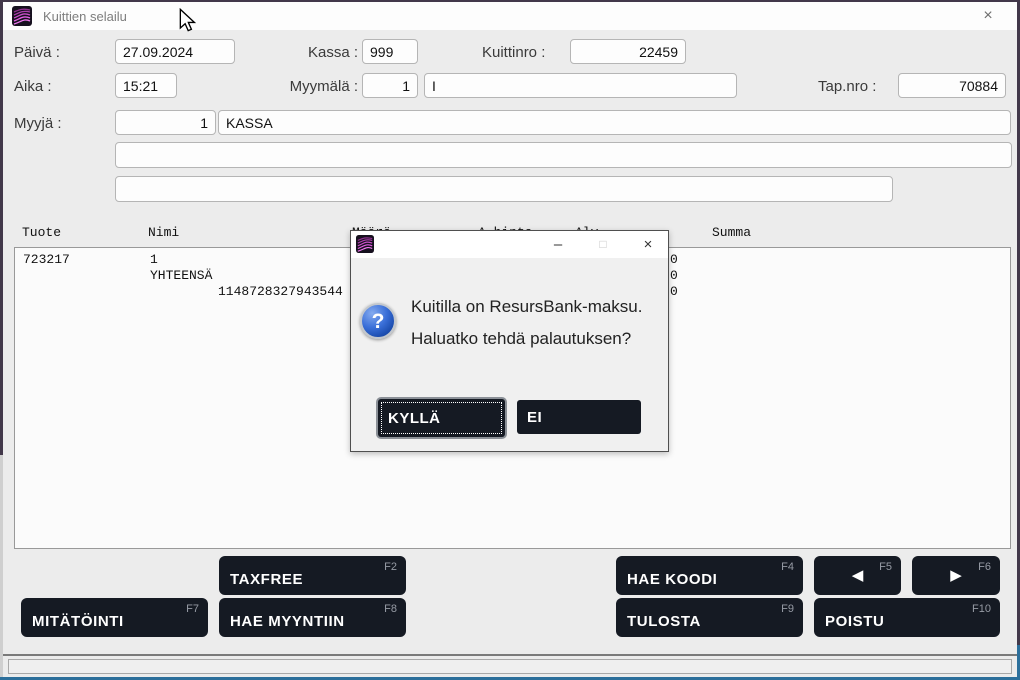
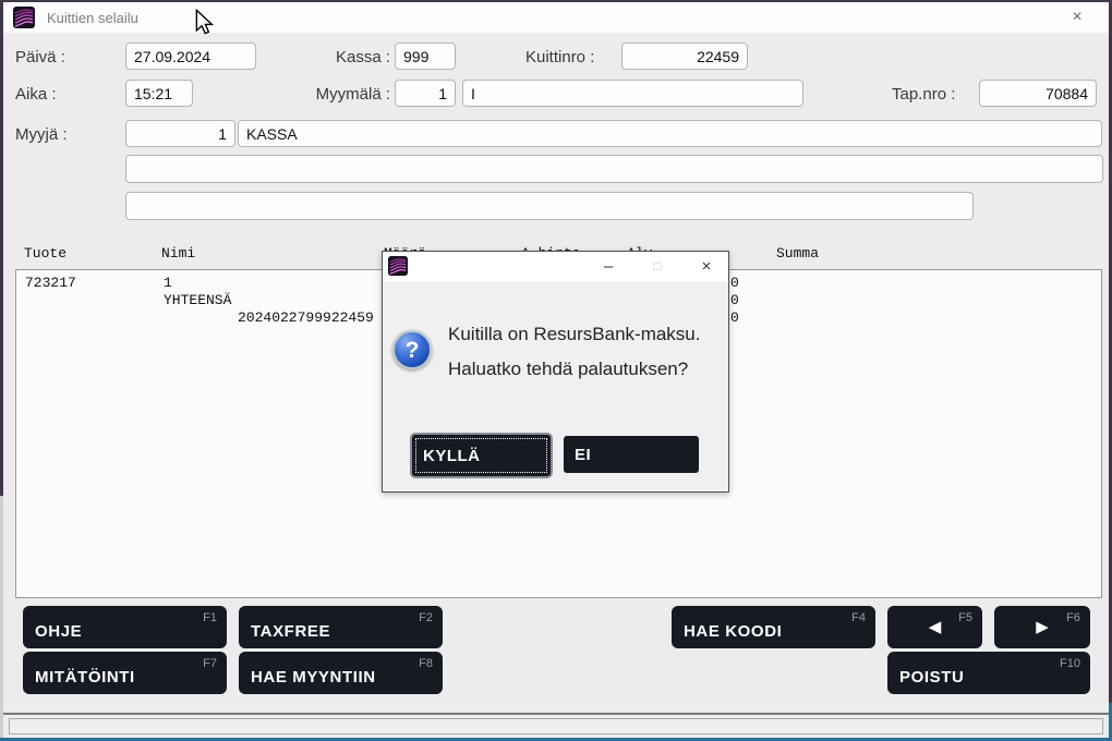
  Kuittien selailu
  ×
  Päivä :
  27.09.2024
  Kassa :
  999
  Kuittinro :
  22459
  Aika :
  15:21
  Myymälä :
  1
  I
  Tap.nro :
  70884
  Myyjä :
  1
  KASSA
  Tuote
  Nimi
  Summa
  723217
  1
  0
  YHTEENSÄ
  0
- 1148728327943544
+ 2024022799922459
  0
+ OHJE
+ F1
  TAXFREE
  F2
  HAE KOODI
  F4
  ◀
  F5
  ▶
  F6
  MITÄTÖINTI
  F7
  HAE MYYNTIIN
  F8
- TULOSTA
- F9
  POISTU
  F10
  –
  □
  ×
  ?
  Kuitilla on ResursBank-maksu.
  Haluatko tehdä palautuksen?
  KYLLÄ
  EI
